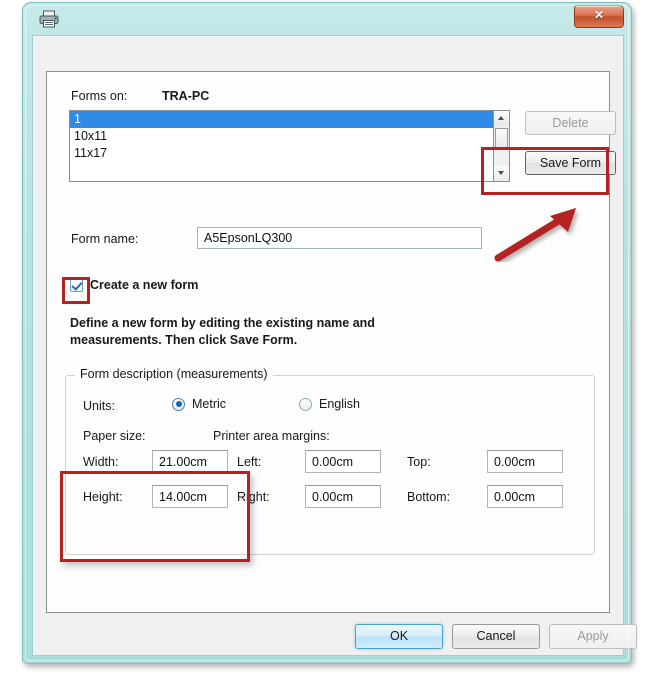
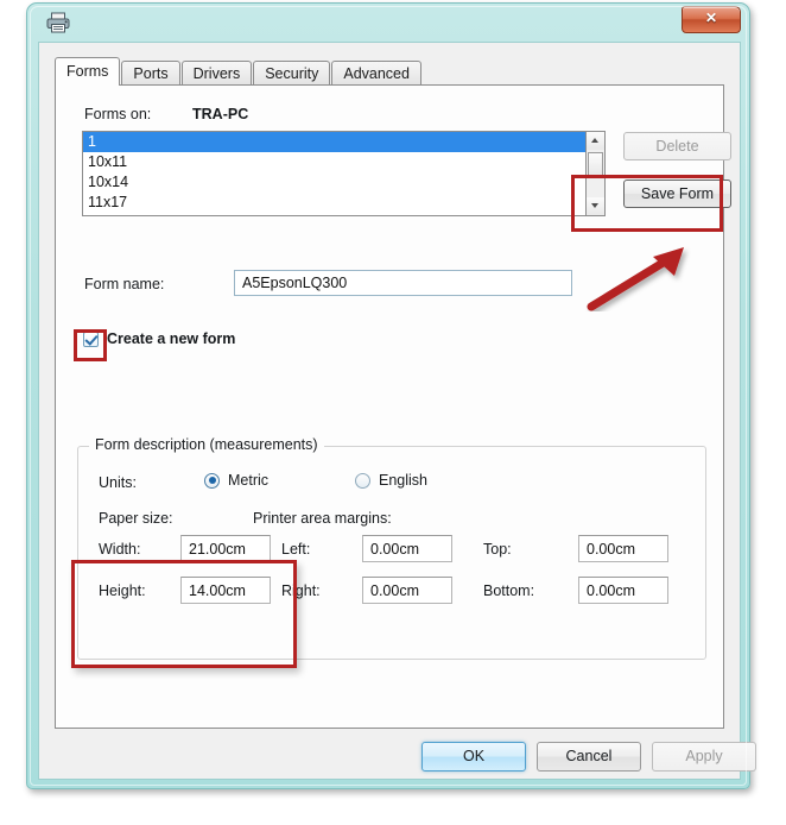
  ✕
+ Forms
+ Ports
+ Drivers
+ Security
+ Advanced
  Forms on:
  TRA-PC
  1
  10x11
+ 10x14
  11x17
  Delete
  Save Form
  Form name:
  A5EpsonLQ300
  Create a new form
- Define a new form by editing the existing name and measurements. Then click Save Form.
  Form description (measurements)
  Units:
  Paper size:
  Printer area margins:
  Metric
  English
  Width:
  21.00cm
  Height:
  14.00cm
  Left:
  0.00cm
  Right:
  0.00cm
  Top:
  0.00cm
  Bottom:
  0.00cm
  OK
  Cancel
  Apply
